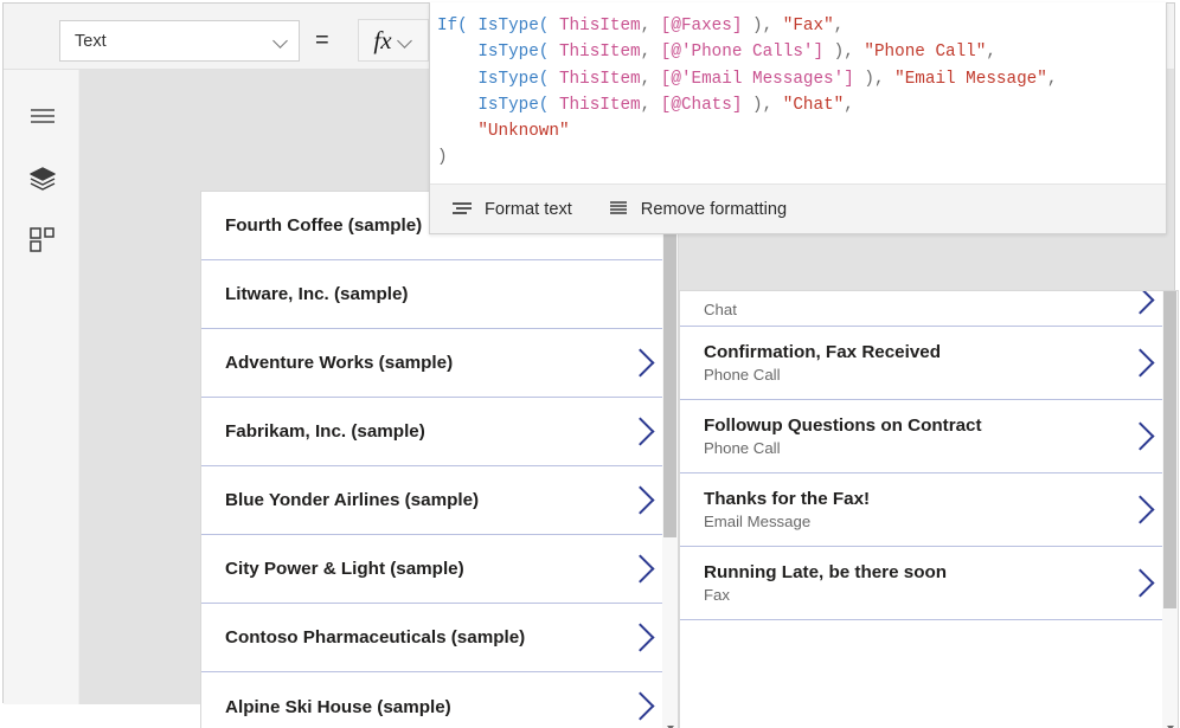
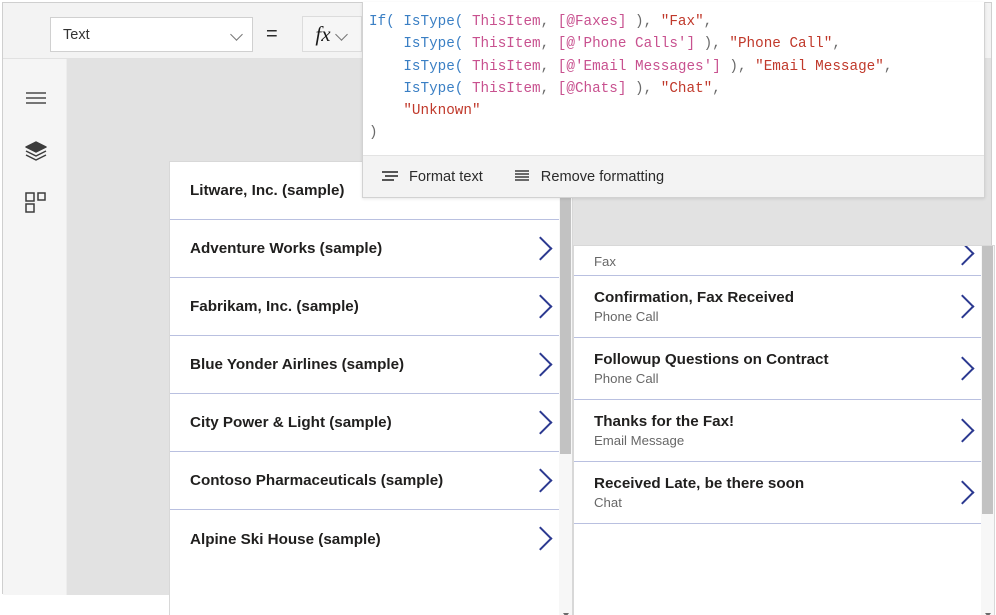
  Text
  =
  fx
- Fourth Coffee (sample)
  Litware, Inc. (sample)
  Adventure Works (sample)
  Fabrikam, Inc. (sample)
  Blue Yonder Airlines (sample)
  City Power & Light (sample)
  Contoso Pharmaceuticals (sample)
  Alpine Ski House (sample)
- Chat
+ Fax
  Confirmation, Fax Received
  Phone Call
  Followup Questions on Contract
  Phone Call
  Thanks for the Fax!
  Email Message
- Running Late, be there soon
+ Received Late, be there soon
- Fax
+ Chat
  If( IsType( ThisItem, [@Faxes] ), "Fax",
  IsType( ThisItem, [@'Phone Calls'] ), "Phone Call",
  IsType( ThisItem, [@'Email Messages'] ), "Email Message",
  IsType( ThisItem, [@Chats] ), "Chat",
  "Unknown"
  )
  Format text
  Remove formatting
